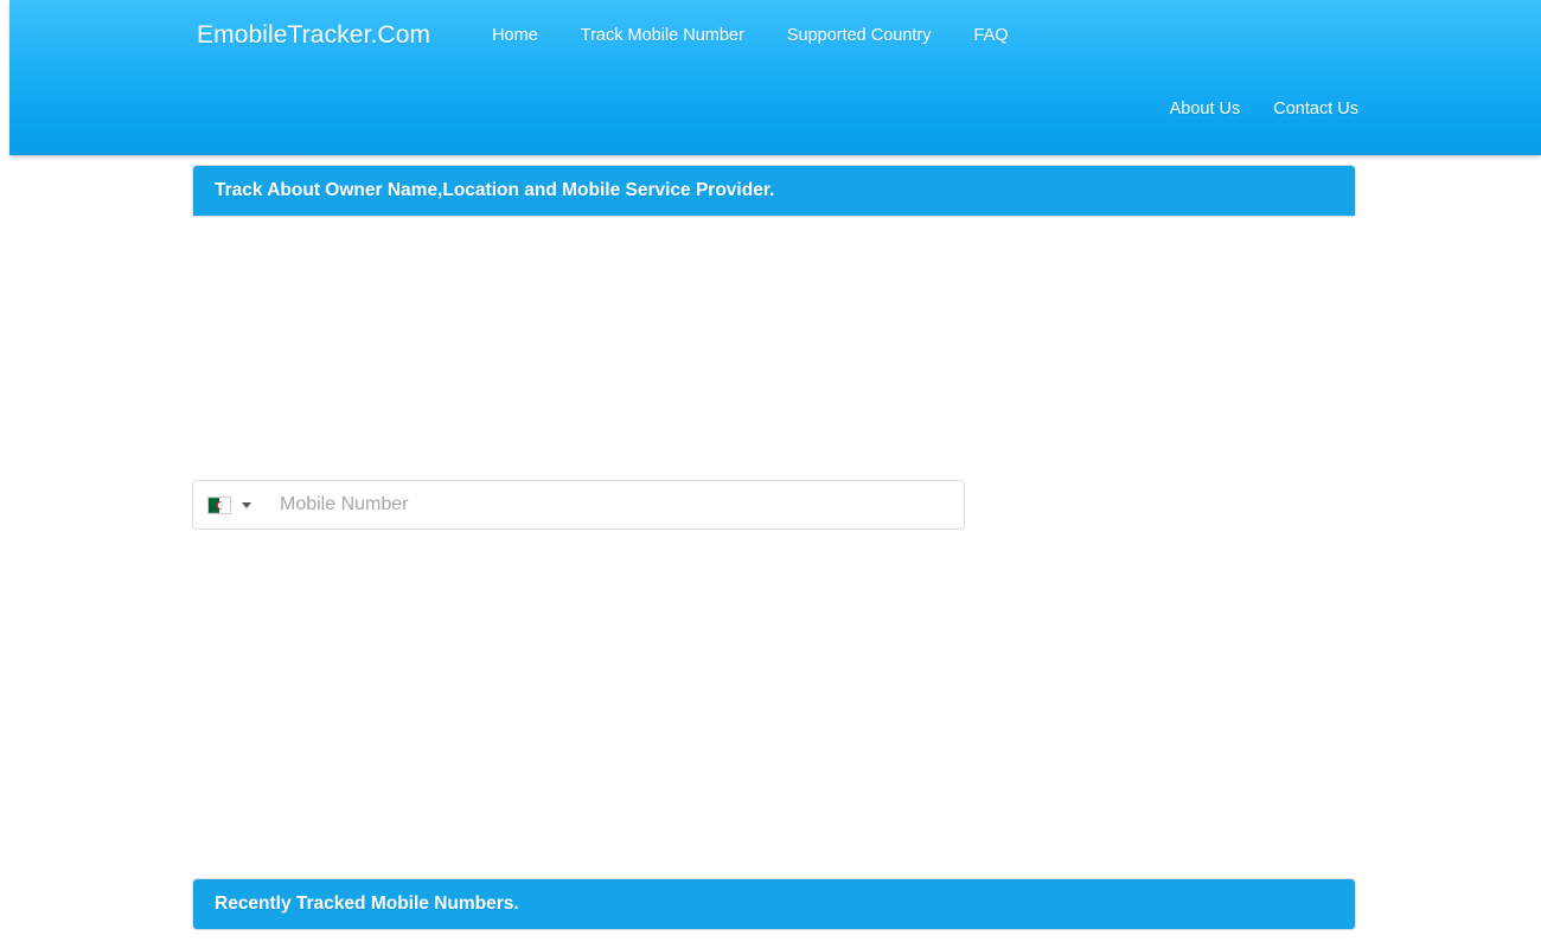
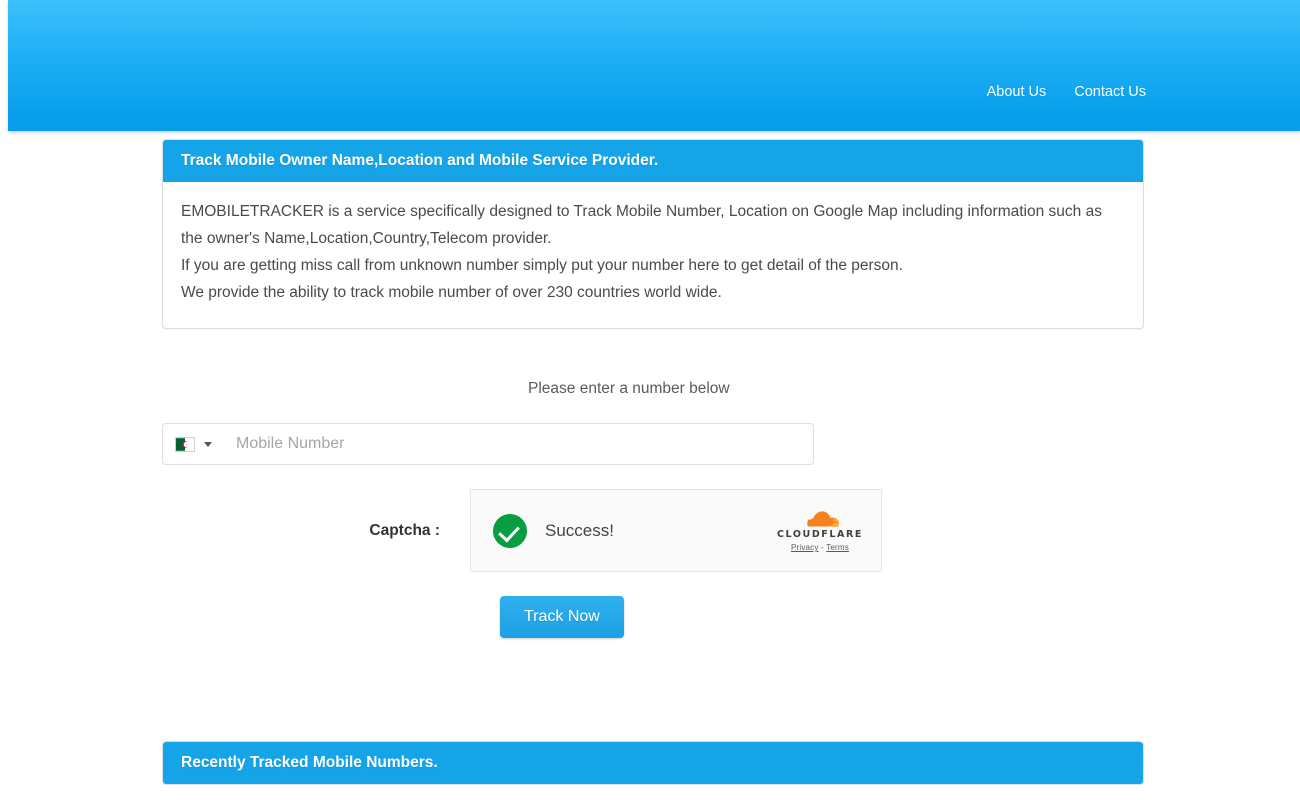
- EmobileTracker.Com
- Home
- Track Mobile Number
- Supported Country
- FAQ
  About Us
  Contact Us
- Track About Owner Name,Location and Mobile Service Provider.
+ Track Mobile Owner Name,Location and Mobile Service Provider.
+ EMOBILETRACKER is a service specifically designed to Track Mobile Number, Location on Google Map including information such as the owner's Name,Location,Country,Telecom provider.
+ If you are getting miss call from unknown number simply put your number here to get detail of the person.
+ We provide the ability to track mobile number of over 230 countries world wide.
+ Please enter a number below
  Mobile Number
+ Captcha :
+ Success!
+ CLOUDFLARE
+ Privacy - Terms
+ Track Now
  Recently Tracked Mobile Numbers.
